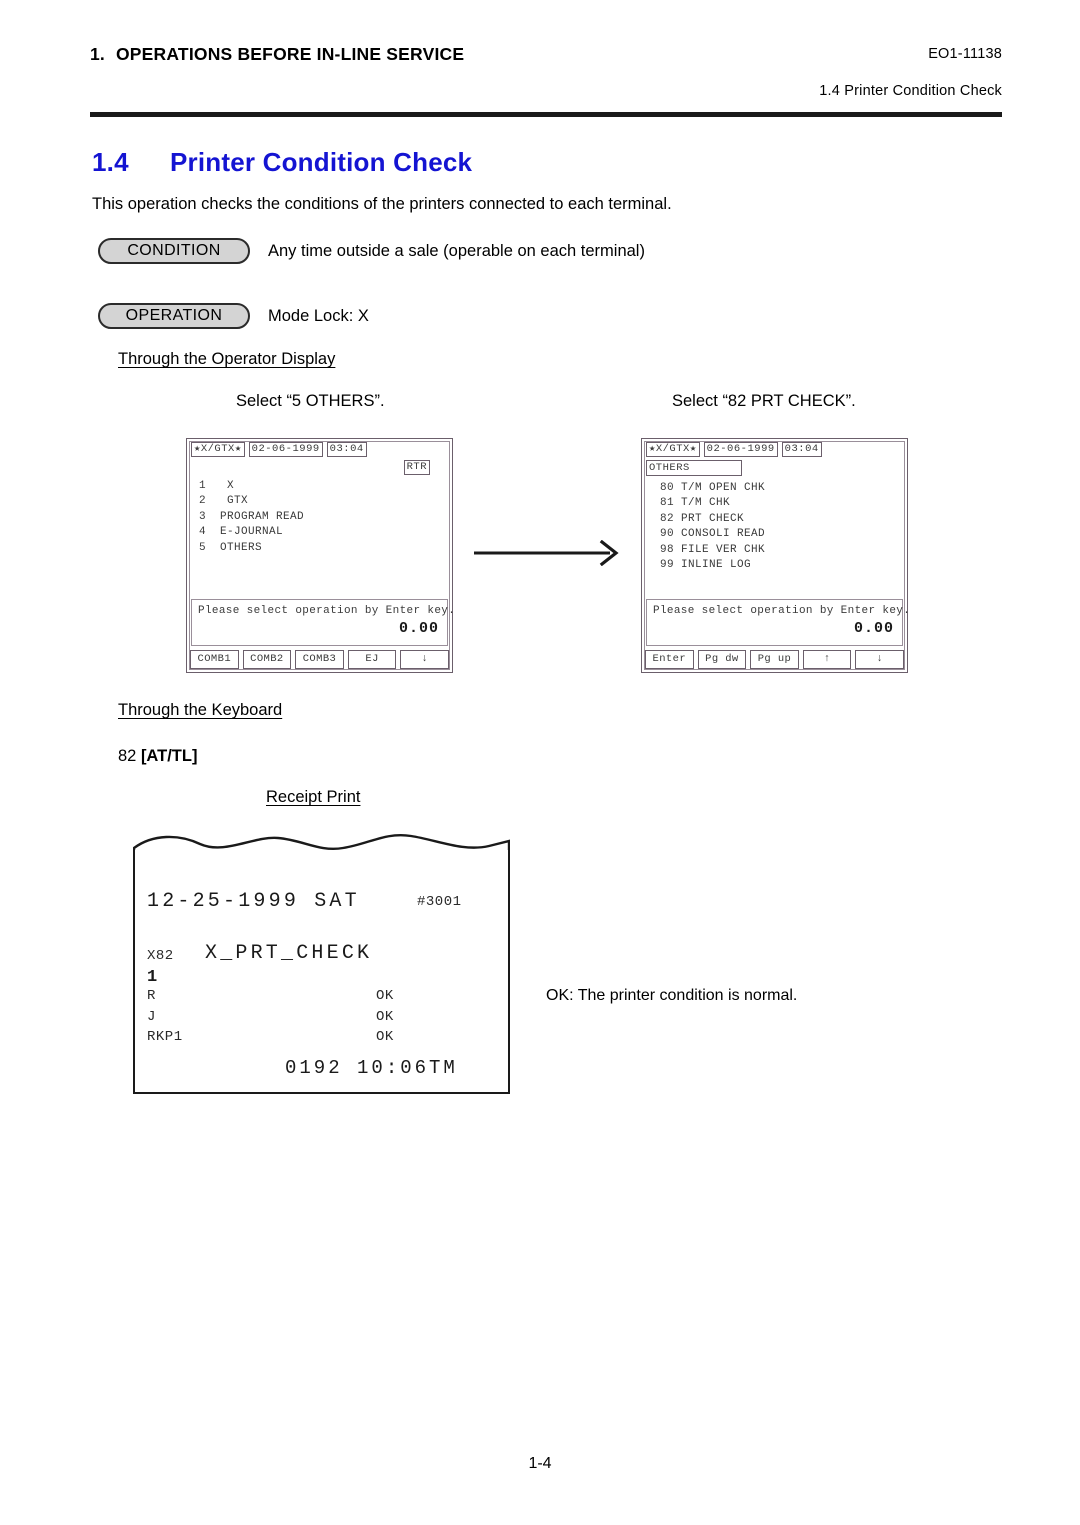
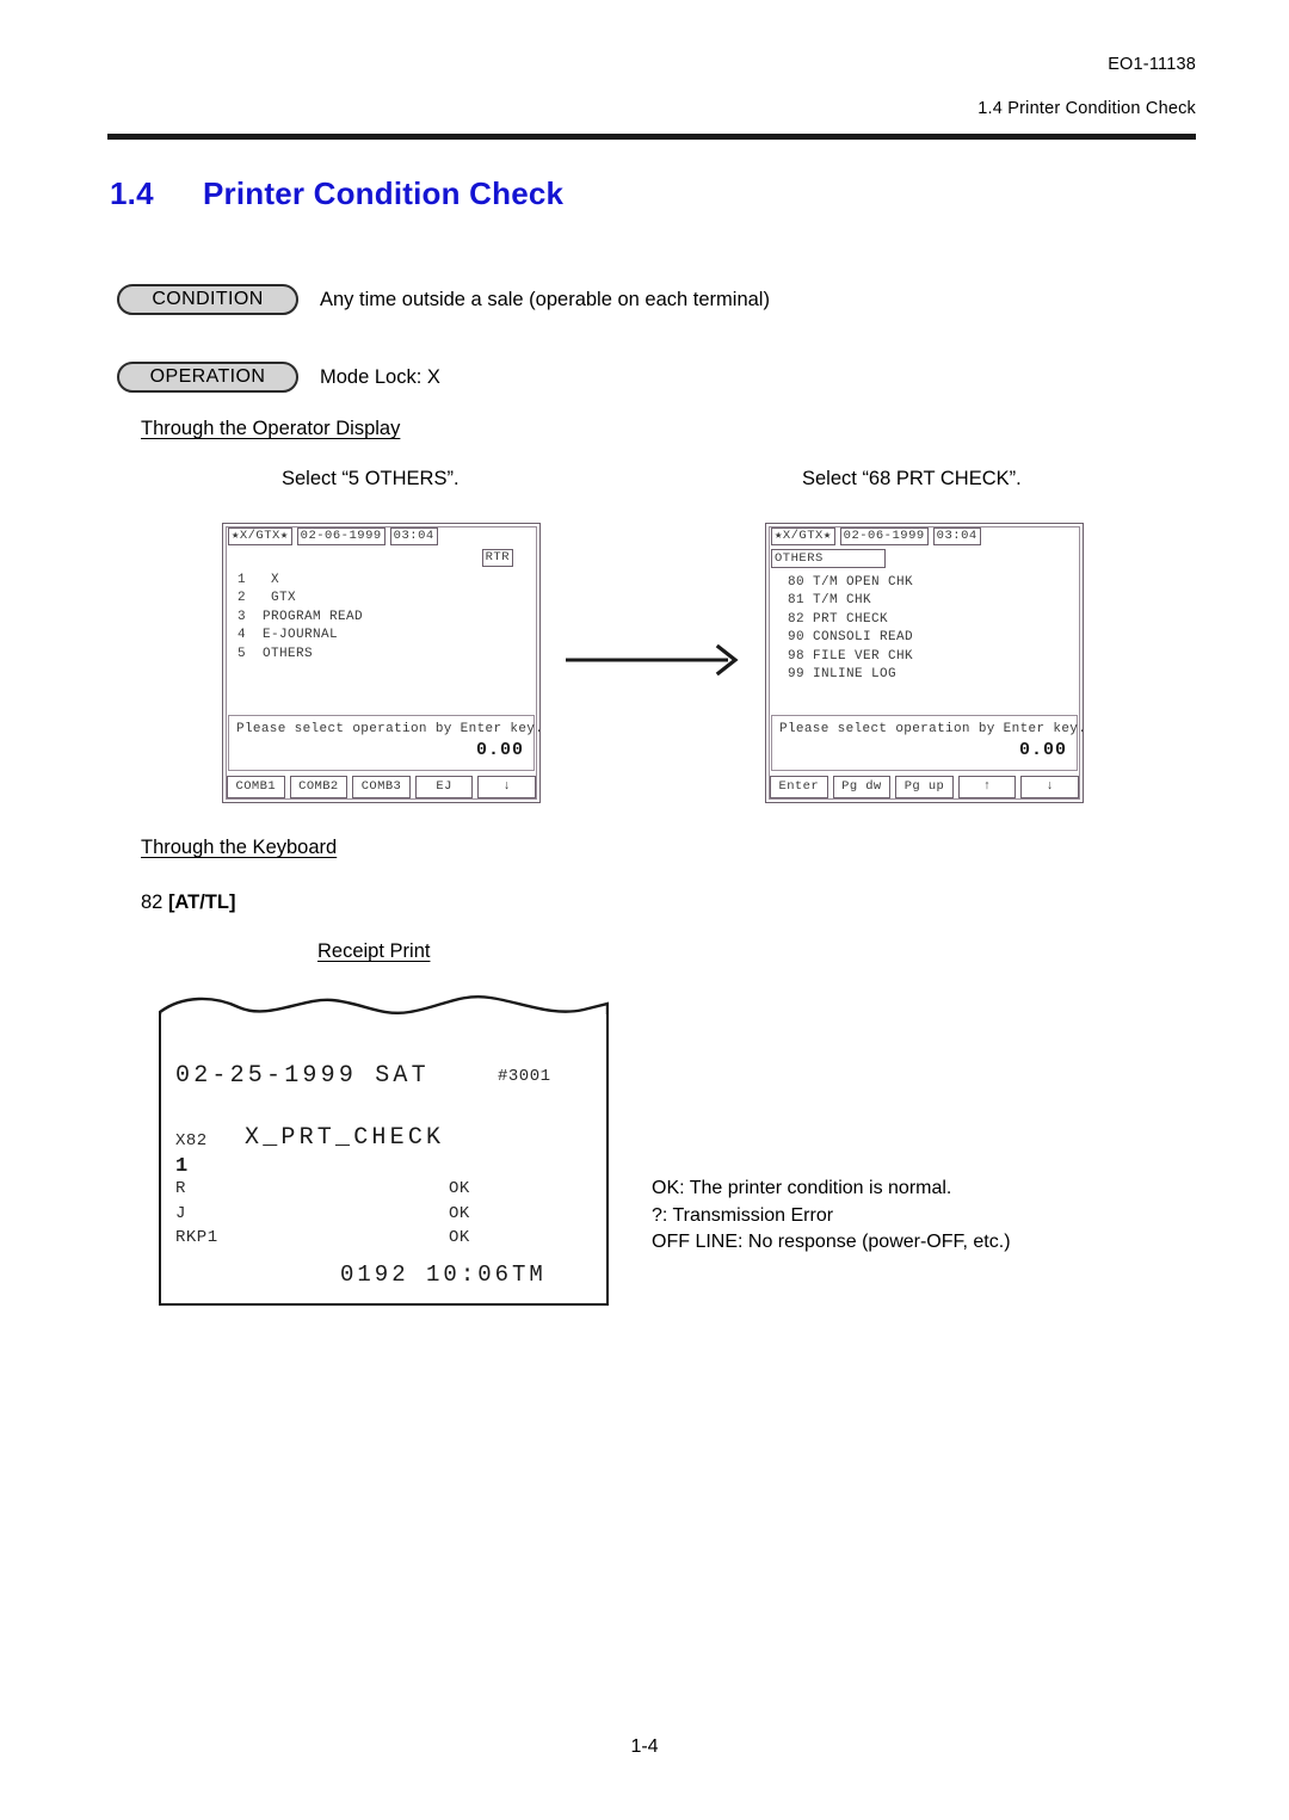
- 1. OPERATIONS BEFORE IN-LINE SERVICE
  EO1-11138
  1.4 Printer Condition Check
  1.4 Printer Condition Check
- This operation checks the conditions of the printers connected to each terminal.
  CONDITION
  Any time outside a sale (operable on each terminal)
  OPERATION
  Mode Lock: X
  Through the Operator Display
  Select “5 OTHERS”.
- Select “82 PRT CHECK”.
+ Select “68 PRT CHECK”.
  ★X/GTX★
  02-06-1999
  03:04
  RTR
  1 X
  2 GTX
  3 PROGRAM READ
  4 E-JOURNAL
  5 OTHERS
  Please select operation by Enter key.
  0.00
  COMB1
  COMB2
  COMB3
  EJ
  ↓
  ★X/GTX★
  02-06-1999
  03:04
  OTHERS
  80 T/M OPEN CHK
  81 T/M CHK
  82 PRT CHECK
  90 CONSOLI READ
  98 FILE VER CHK
  99 INLINE LOG
  Please select operation by Enter key.
  0.00
  Enter
  Pg dw
  Pg up
  ↑
  ↓
  Through the Keyboard
  82 [AT/TL]
  Receipt Print
- 12-25-1999 SAT
+ 02-25-1999 SAT
  #3001
  X82
  X_PRT_CHECK
  1
  R
  OK
  J
  OK
  RKP1
  OK
  0192 10:06TM
  OK: The printer condition is normal.
+ ?: Transmission Error
+ OFF LINE: No response (power-OFF, etc.)
  1-4
